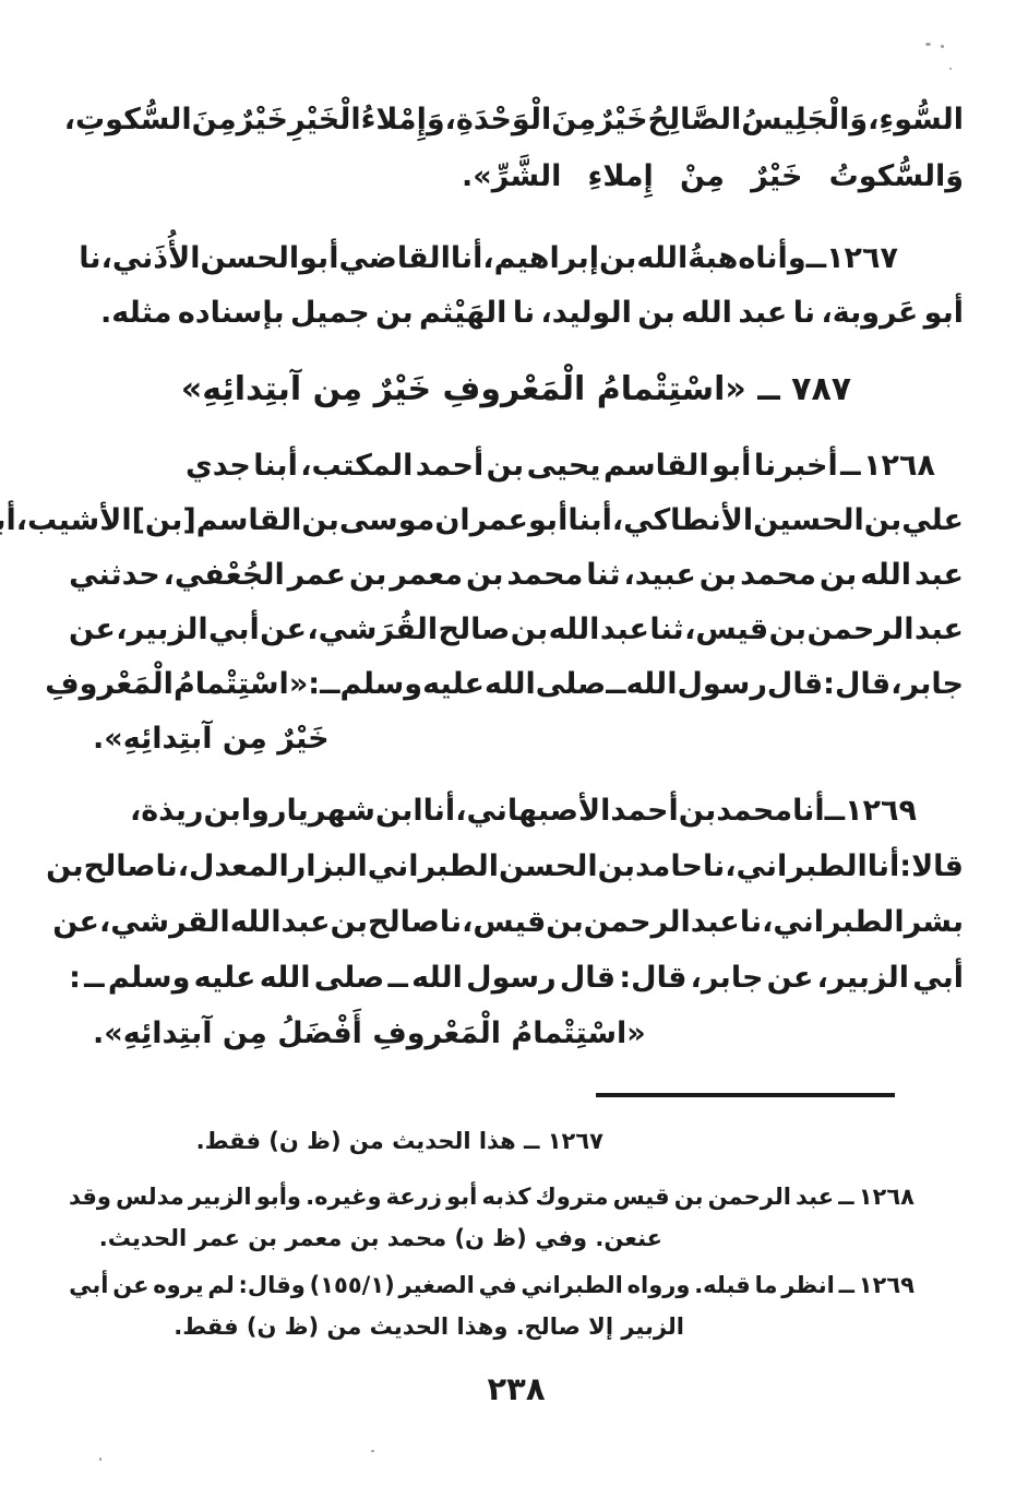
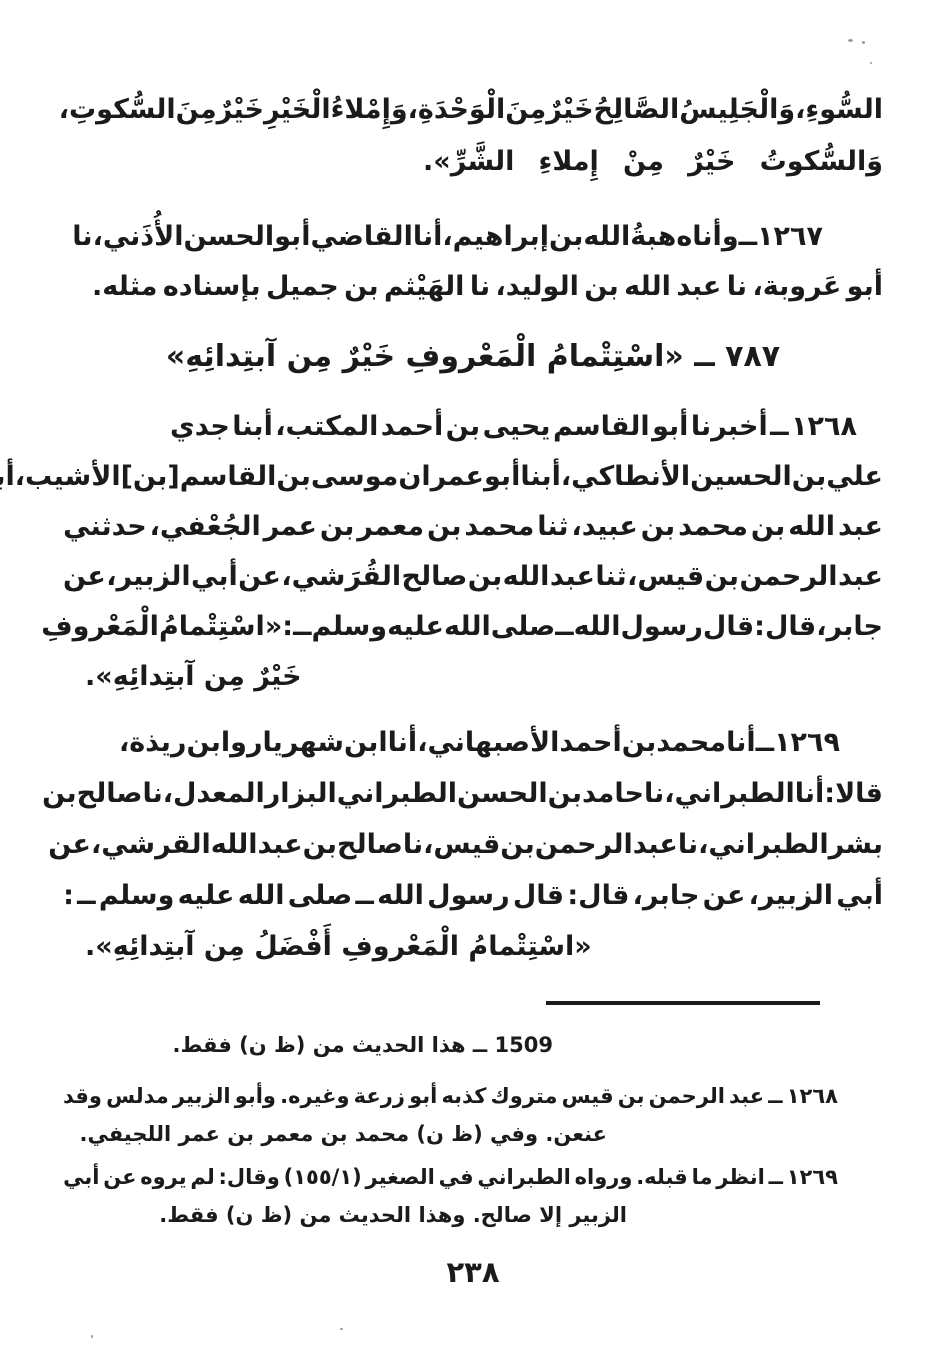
  السُّوءِ،
  وَالْجَلِيسُ
  الصَّالِحُ
  خَيْرٌ
  مِنَ
  الْوَحْدَةِ،
  وَإِمْلاءُ
  الْخَيْرِ
  خَيْرٌ
  مِنَ
  السُّكوتِ،
  وَالسُّكوتُ
  خَيْرٌ
  مِنْ
  إِملاءِ
  الشَّرِّ».
  ١٢٦٧
  ــ
  وأناه
  هبةُ
  الله
  بن
  إبراهيم،
  أنا
  القاضي
  أبو
  الحسن
  الأُذَني،
  نا
  أبو
  عَروبة،
  نا
  عبد
  الله
  بن
  الوليد،
  نا
  الهَيْثم
  بن
  جميل
  بإسناده
  مثله.
  ٧٨٧ ــ «اسْتِتْمامُ الْمَعْروفِ خَيْرٌ مِن آبتِدائِهِ»
  ١٢٦٨
  ــ
  أخبرنا
  أبو
  القاسم
  يحيى
  بن
  أحمد
  المكتب،
  أبنا
  جدي
  علي
  بن
  الحسين
  الأنطاكي،
  أبنا
  أبو
  عمران
  موسى
  بن
  القاسم
  [بن]
  الأشيب،
  عبد
  الله
  بن
  محمد
  بن
  عبيد،
  ثنا
  محمد
  بن
  معمر
  بن
  عمر
  الجُعْفي،
  حدثني
  عبد
  الرحمن
  بن
  قيس،
  ثنا
  عبد
  الله
  بن
  صالح
  القُرَشي،
  عن
  أبي
  الزبير،
  عن
  جابر،
  قال:
  قال
  رسول
  الله
  ــ
  صلى
  الله
  عليه
  وسلم
  ــ
  :
  «اسْتِتْمامُ
  الْمَعْروفِ
  خَيْرٌ مِن آبتِدائِهِ».
  ١٢٦٩
  ــ
  أنا
  محمد
  بن
  أحمد
  الأصبهاني،
  أنا
  ابن
  شهريار
  وابن
  ريذة،
  قالا:
  أنا
  الطبراني،
  نا
  حامد
  بن
  الحسن
  الطبراني
  البزار
  المعدل،
  نا
  صالح
  بن
  بشر
  الطبراني،
  نا
  عبد
  الرحمن
  بن
  قيس،
  نا
  صالح
  بن
  عبد
  الله
  القرشي،
  عن
  أبي
  الزبير،
  عن
  جابر،
  قال:
  قال
  رسول
  الله
  ــ
  صلى
  الله
  عليه
  وسلم
  ــ
  :
  «اسْتِتْمامُ الْمَعْروفِ أَفْضَلُ مِن آبتِدائِهِ».
- ١٢٦٧ ــ هذا الحديث من (ظ ن) فقط.
+ 1509 ــ هذا الحديث من (ظ ن) فقط.
  ١٢٦٨
  ــ
  عبد
  الرحمن
  بن
  قيس
  متروك
  كذبه
  أبو
  زرعة
  وغيره.
  وأبو
  الزبير
  مدلس
  وقد
- عنعن. وفي (ظ ن) محمد بن معمر بن عمر الحديث.
+ عنعن. وفي (ظ ن) محمد بن معمر بن عمر اللجيفي.
  ١٢٦٩
  ــ
  انظر
  ما
  قبله.
  ورواه
  الطبراني
  في
  الصغير
  (١٥٥/١)
  وقال:
  لم
  يروه
  عن
  أبي
  الزبير إلا صالح. وهذا الحديث من (ظ ن) فقط.
  ٢٣٨
